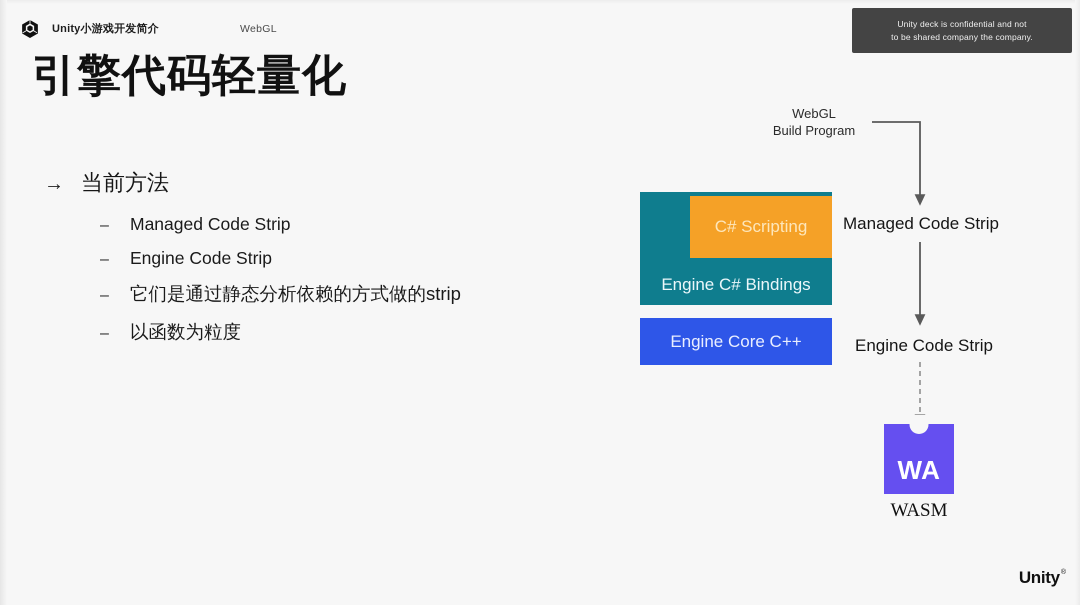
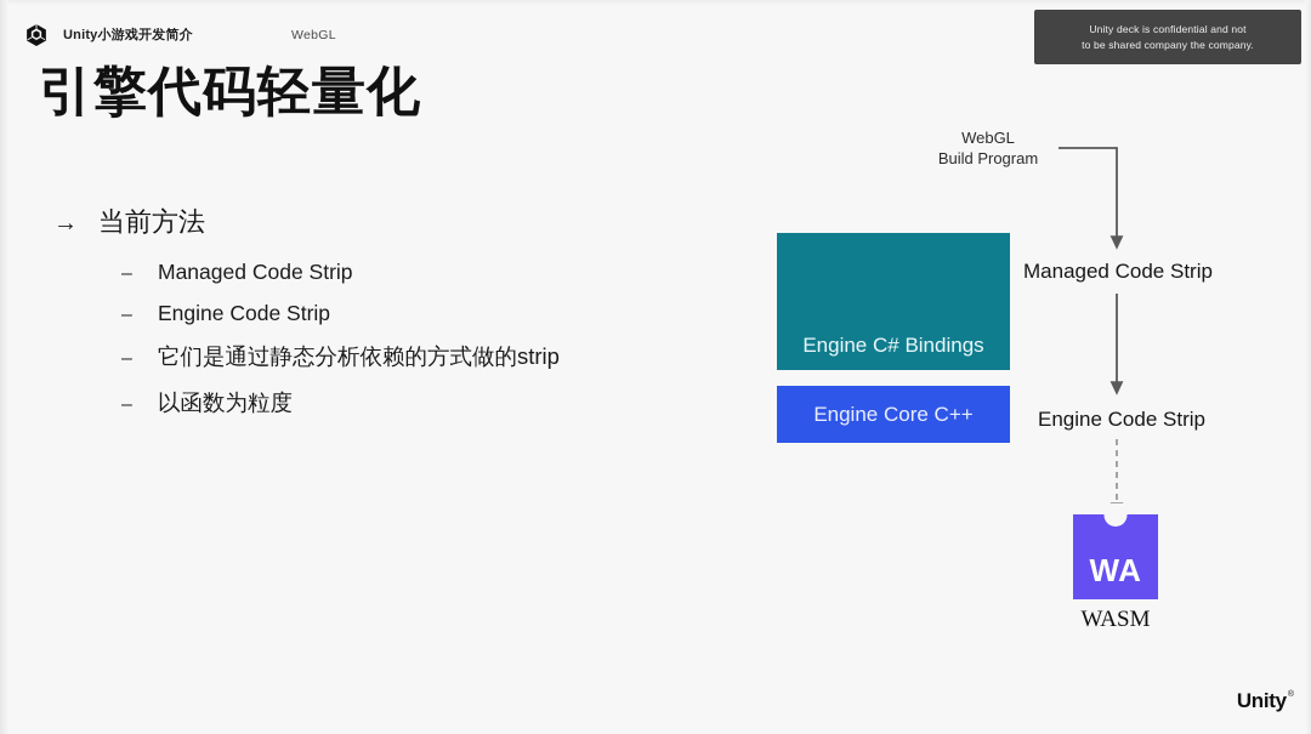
  Unity小游戏开发简介
  WebGL
  Unity deck is confidential and not
  to be shared company the company.
  引擎代码轻量化
  →
  当前方法
  –
  Managed Code Strip
  –
  Engine Code Strip
  –
  它们是通过静态分析依赖的方式做的strip
  –
  以函数为粒度
- C# Scripting
  Engine C# Bindings
  Engine Core C++
  WebGL
  Build Program
  Managed Code Strip
  Engine Code Strip
  WA
  WASM
  Unity
